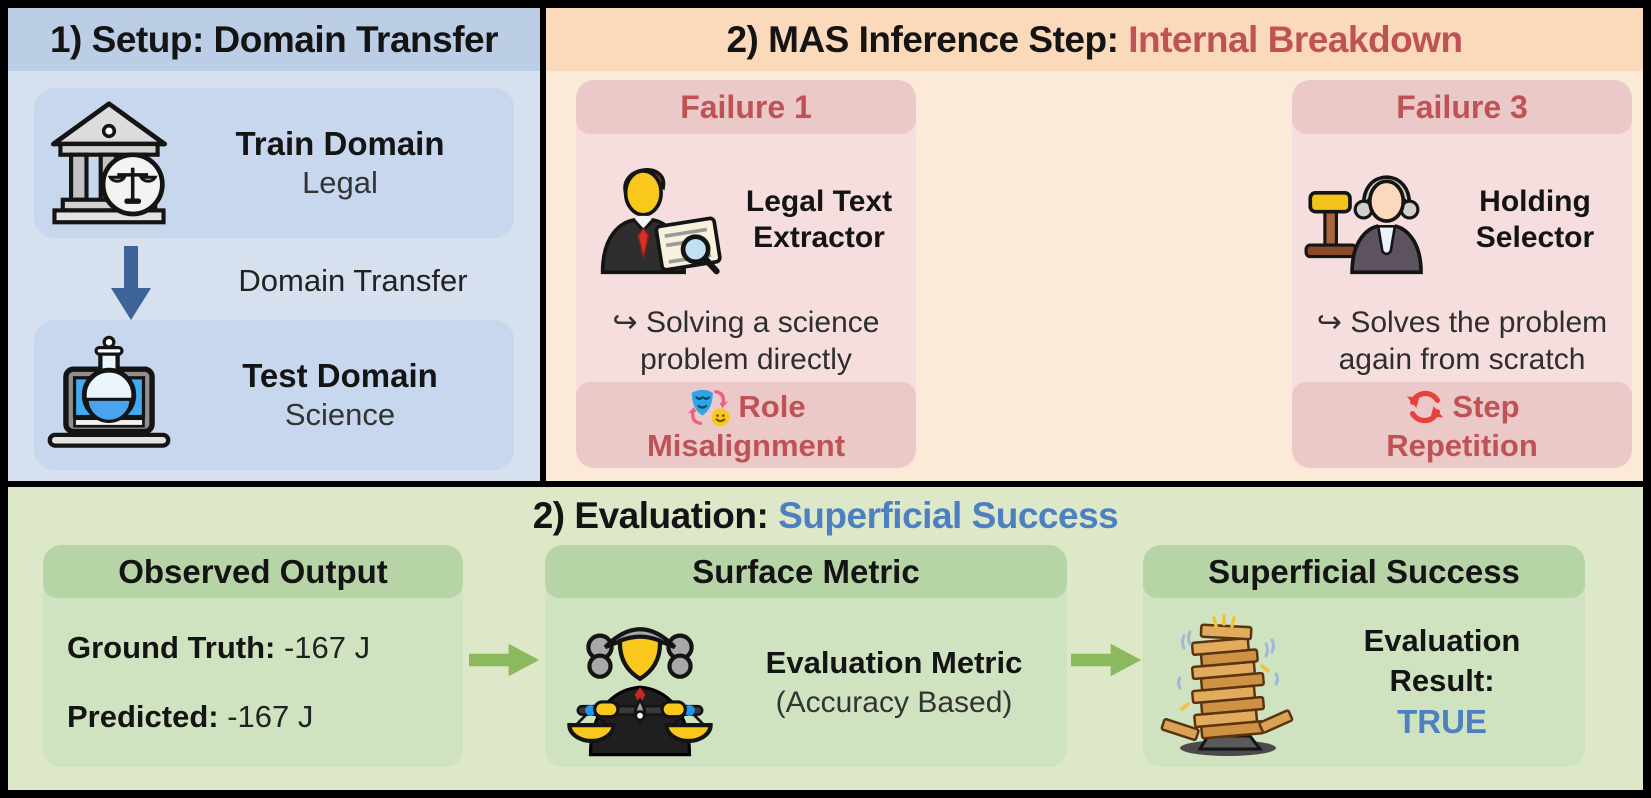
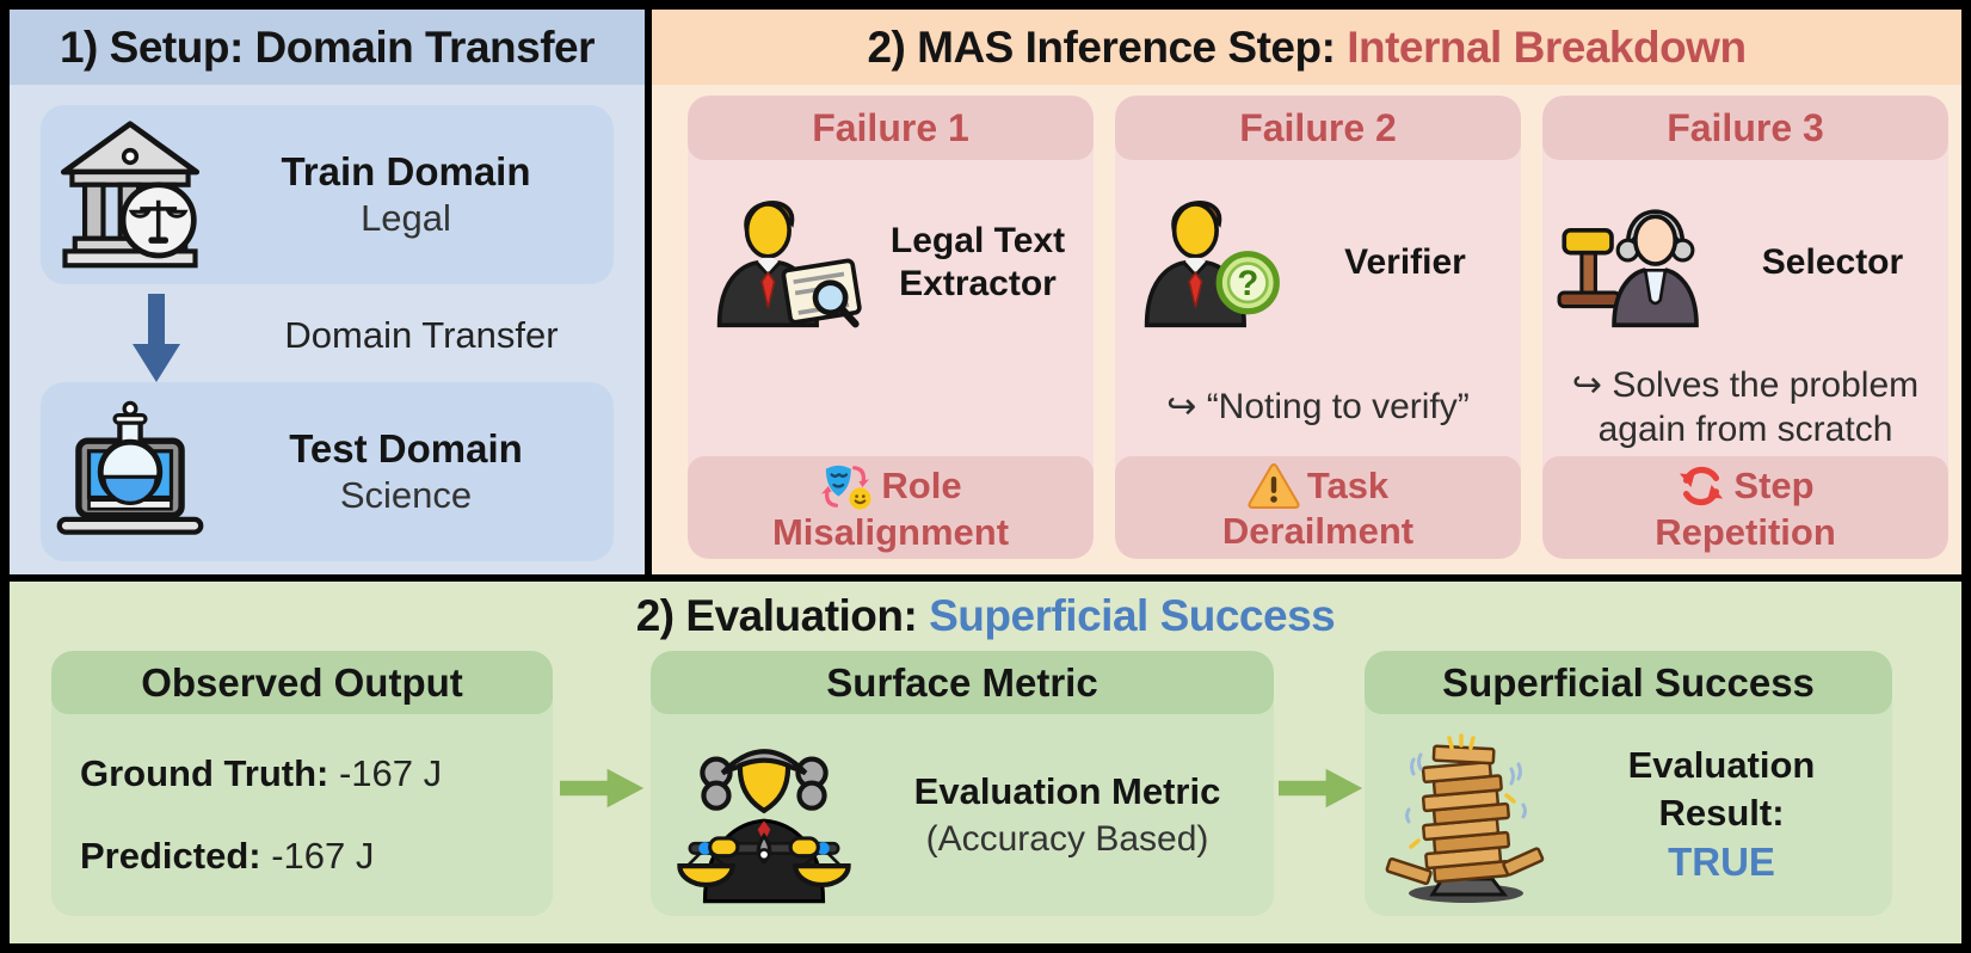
  1) Setup: Domain Transfer
  Train Domain
  Legal
  Domain Transfer
  Test Domain
  Science
  2) MAS Inference Step:
  Internal Breakdown
  Failure 1
  Legal Text
  Extractor
- ↪ Solving a science
- problem directly
  Role
  Misalignment
+ Failure 2
+ ?
+ Verifier
+ ↪ “Noting to verify”
+ Task
+ Derailment
  Failure 3
- Holding
  Selector
  ↪ Solves the problem
  again from scratch
  Step
  Repetition
  2) Evaluation:
  Superficial Success
  Observed Output
  Ground Truth: -167 J
  Predicted: -167 J
  Surface Metric
  Evaluation Metric
  (Accuracy Based)
  Superficial Success
  Evaluation Result:
  TRUE
